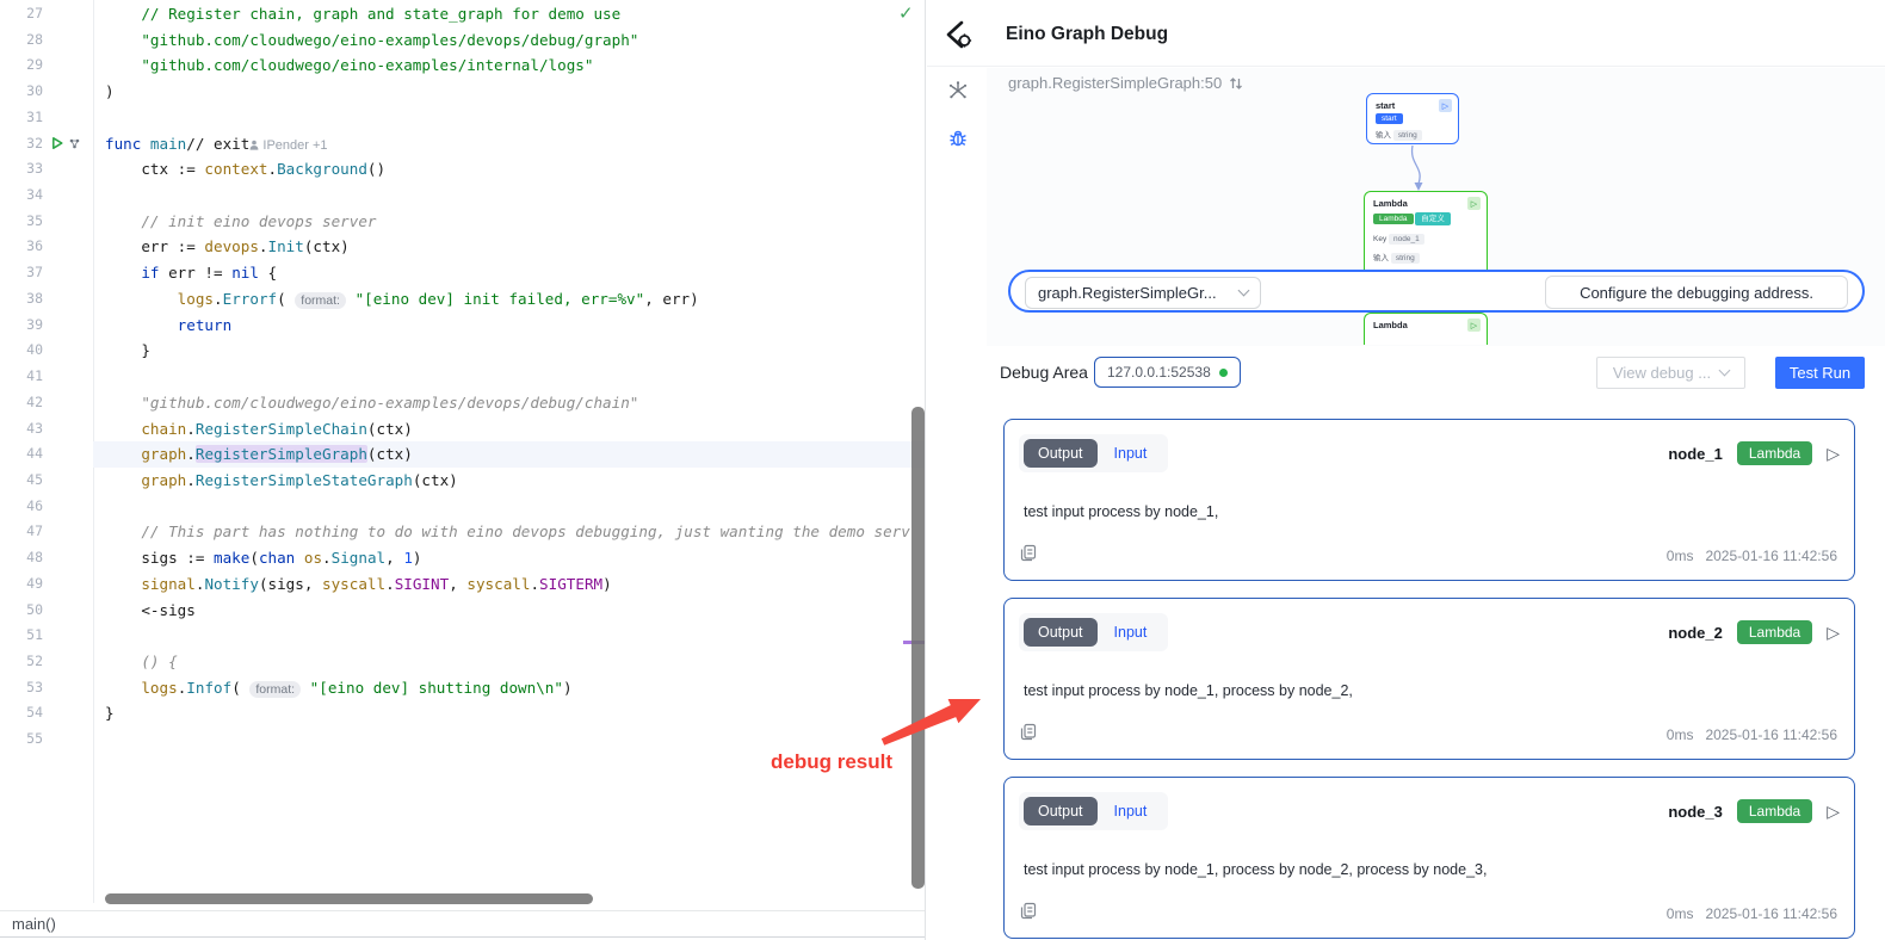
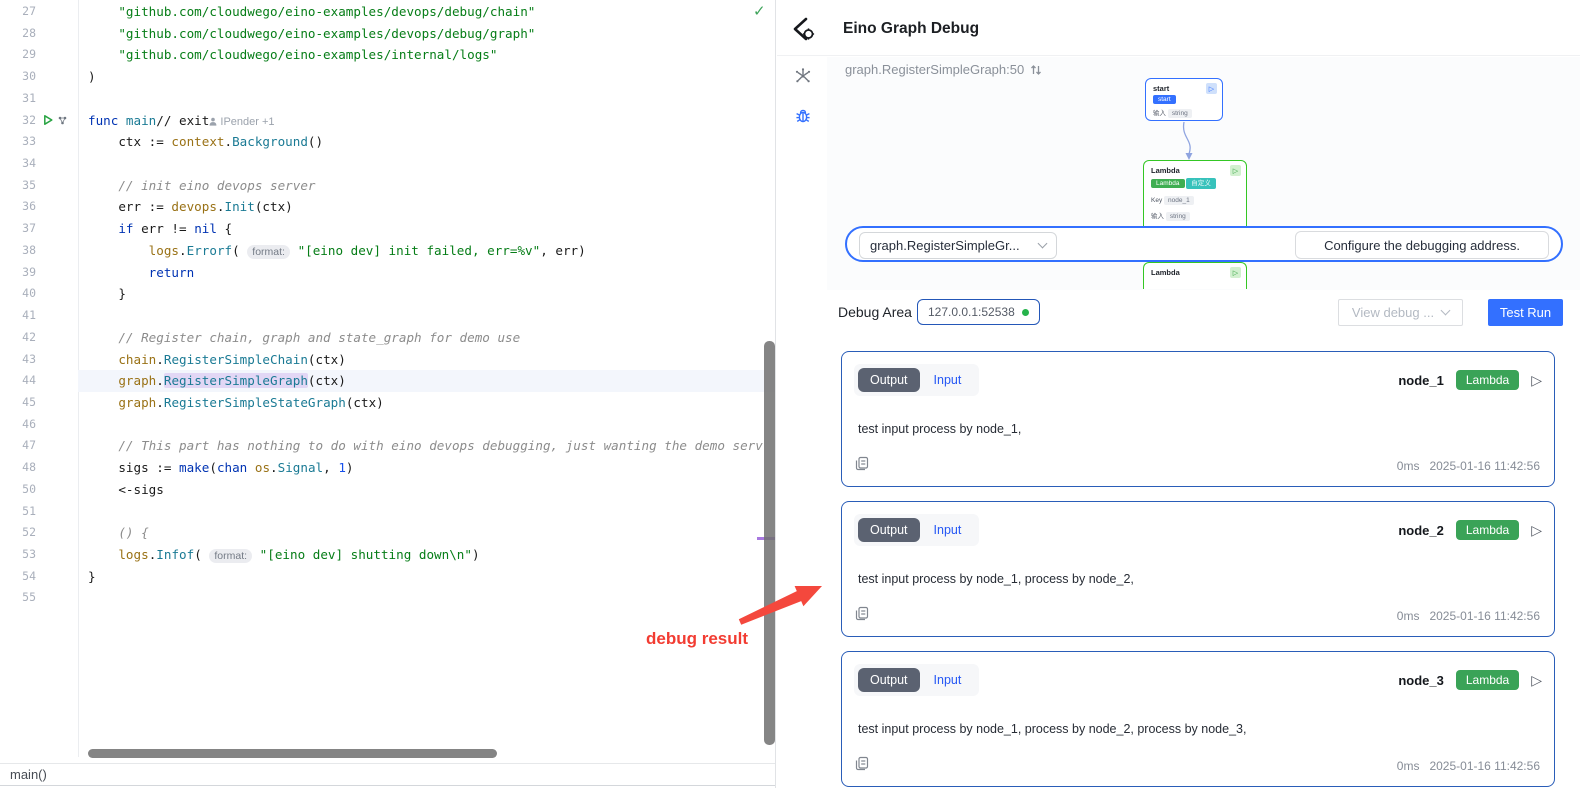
  27
- // Register chain, graph and state_graph for demo use
+ "github.com/cloudwego/eino-examples/devops/debug/chain"
  28
  "github.com/cloudwego/eino-examples/devops/debug/graph"
  29
  "github.com/cloudwego/eino-examples/internal/logs"
  30
  )
  31
  32
  func main// exit IPender +1
  33
  ctx := context.Background()
  34
  35
  // init eino devops server
  36
  err := devops.Init(ctx)
  37
  if err != nil {
  38
  logs.Errorf( format: "[eino dev] init failed, err=%v", err)
  39
  return
  40
  }
  41
  42
- "github.com/cloudwego/eino-examples/devops/debug/chain"
+ // Register chain, graph and state_graph for demo use
  43
  chain.RegisterSimpleChain(ctx)
  44
  graph.RegisterSimpleGraph(ctx)
  45
  graph.RegisterSimpleStateGraph(ctx)
  46
  47
  // This part has nothing to do with eino devops debugging, just wanting the demo serv
  48
  sigs := make(chan os.Signal, 1)
- 49
- signal.Notify(sigs, syscall.SIGINT, syscall.SIGTERM)
  50
  <-sigs
  51
  52
  () {
  53
  logs.Infof( format: "[eino dev] shutting down\n")
  54
  }
  55
  ✓
  main()
  debug result
  Eino Graph Debug
  graph.RegisterSimpleGraph:50
  start
  Lambda
  Lambda
  graph.RegisterSimpleGr...
  Configure the debugging address.
  Debug Area
  127.0.0.1:52538
  View debug ...
  Test Run
  Output
  Input
  node_1
  Lambda
  ▷
  test input process by node_1,
  0ms 2025-01-16 11:42:56
  Output
  Input
  node_2
  Lambda
  ▷
  test input process by node_1, process by node_2,
  0ms 2025-01-16 11:42:56
  Output
  Input
  node_3
  Lambda
  ▷
  test input process by node_1, process by node_2, process by node_3,
  0ms 2025-01-16 11:42:56
